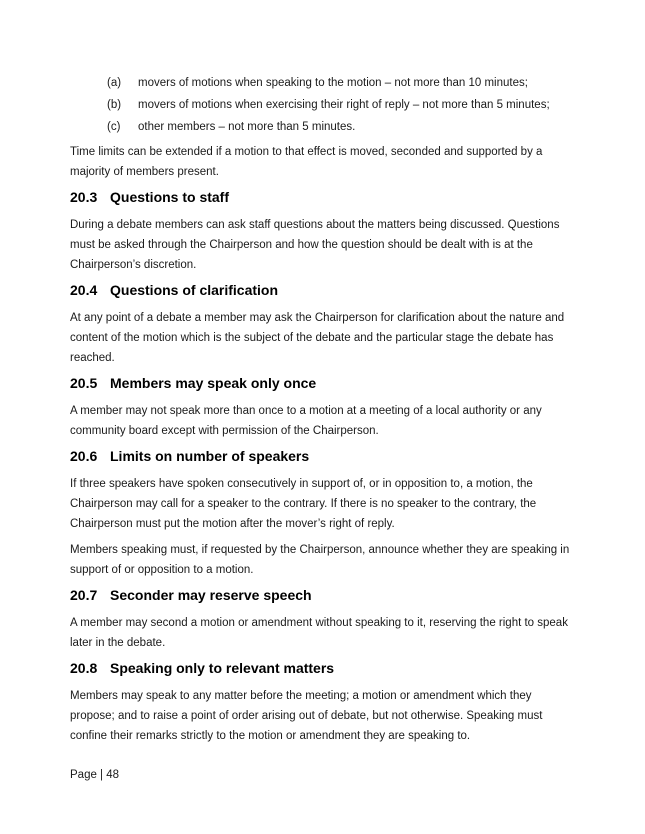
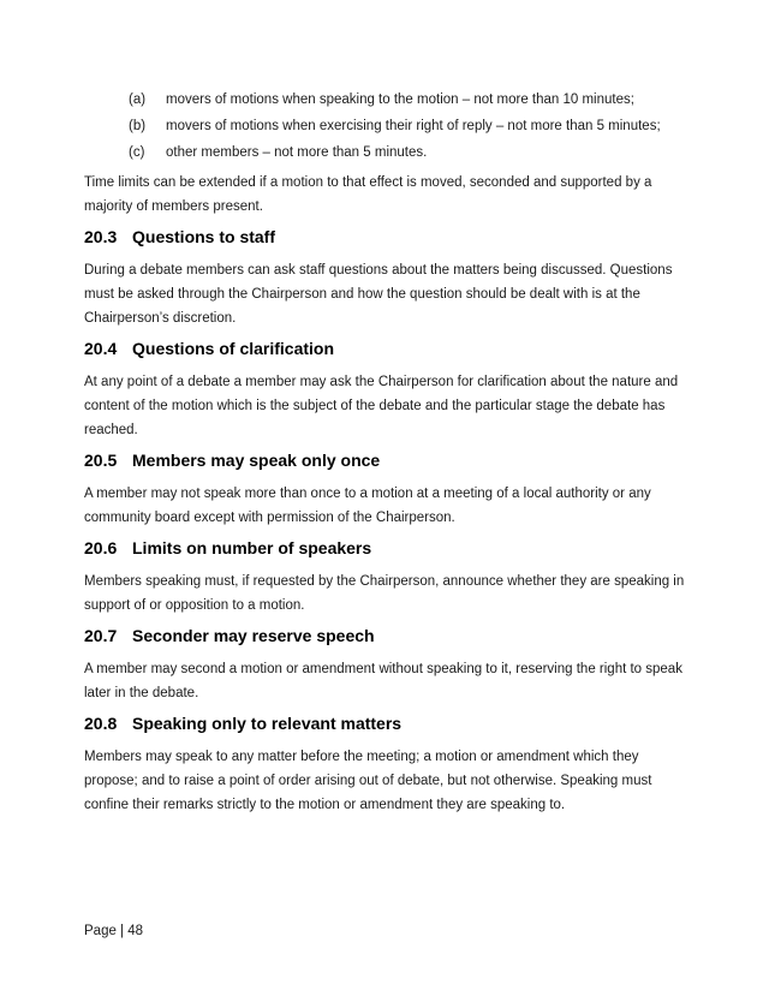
  (a)
  movers of motions when speaking to the motion – not more than 10 minutes;
  (b)
  movers of motions when exercising their right of reply – not more than 5 minutes;
  (c)
  other members – not more than 5 minutes.
  Time limits can be extended if a motion to that effect is moved, seconded and supported by a majority of members present.
  20.3
  Questions to staff
  During a debate members can ask staff questions about the matters being discussed. Questions must be asked through the Chairperson and how the question should be dealt with is at the Chairperson’s discretion.
  20.4
  Questions of clarification
  At any point of a debate a member may ask the Chairperson for clarification about the nature and content of the motion which is the subject of the debate and the particular stage the debate has reached.
  20.5
  Members may speak only once
  A member may not speak more than once to a motion at a meeting of a local authority or any community board except with permission of the Chairperson.
  20.6
  Limits on number of speakers
- If three speakers have spoken consecutively in support of, or in opposition to, a motion, the Chairperson may call for a speaker to the contrary. If there is no speaker to the contrary, the Chairperson must put the motion after the mover’s right of reply.
  Members speaking must, if requested by the Chairperson, announce whether they are speaking in support of or opposition to a motion.
  20.7
  Seconder may reserve speech
  A member may second a motion or amendment without speaking to it, reserving the right to speak later in the debate.
  20.8
  Speaking only to relevant matters
  Members may speak to any matter before the meeting; a motion or amendment which they propose; and to raise a point of order arising out of debate, but not otherwise. Speaking must confine their remarks strictly to the motion or amendment they are speaking to.
  Page | 48
